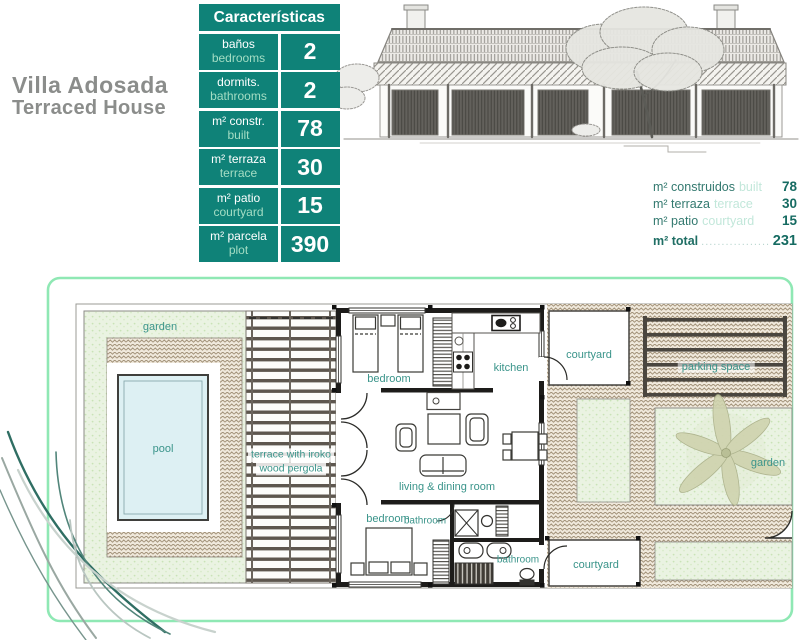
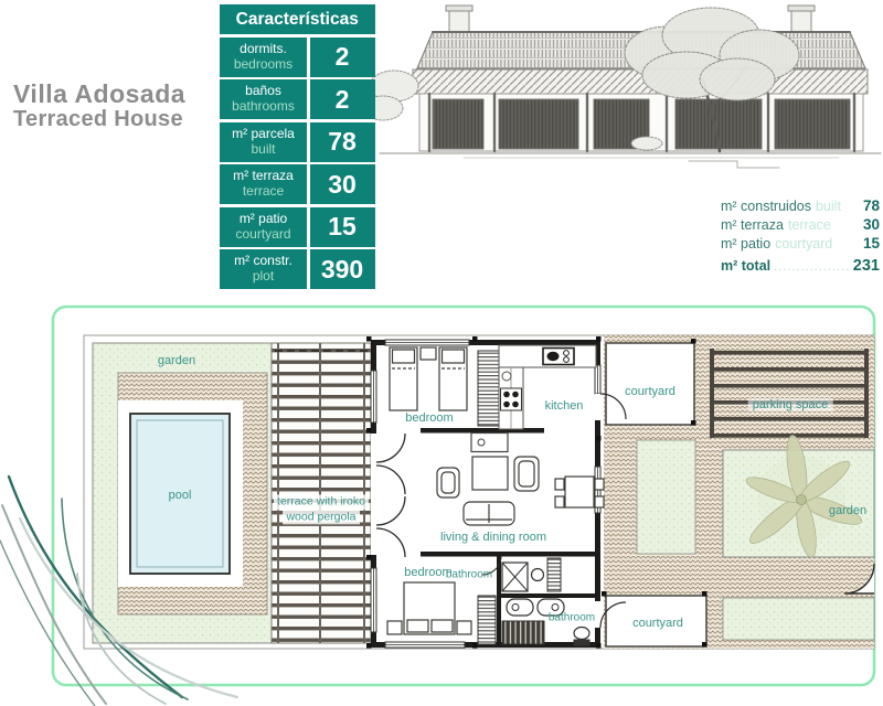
  Villa Adosada
  Terraced House
  Características
- baños
+ dormits.
  bedrooms
  2
- dormits.
+ baños
  bathrooms
  2
- m² constr.
+ m² parcela
  built
  78
  m² terraza
  terrace
  30
  m² patio
  courtyard
  15
- m² parcela
+ m² constr.
  plot
  390
  m² construidos
  built
  78
  m² terraza
  terrace
  30
  m² patio
  courtyard
  15
  m² total
  .................
  231
  garden
  pool
  terrace with iroko
  wood pergola
  bedroom
  kitchen
  living & dining room
  bedroom
  bathroom
  bathroom
  courtyard
  courtyard
  parking space
  garden
